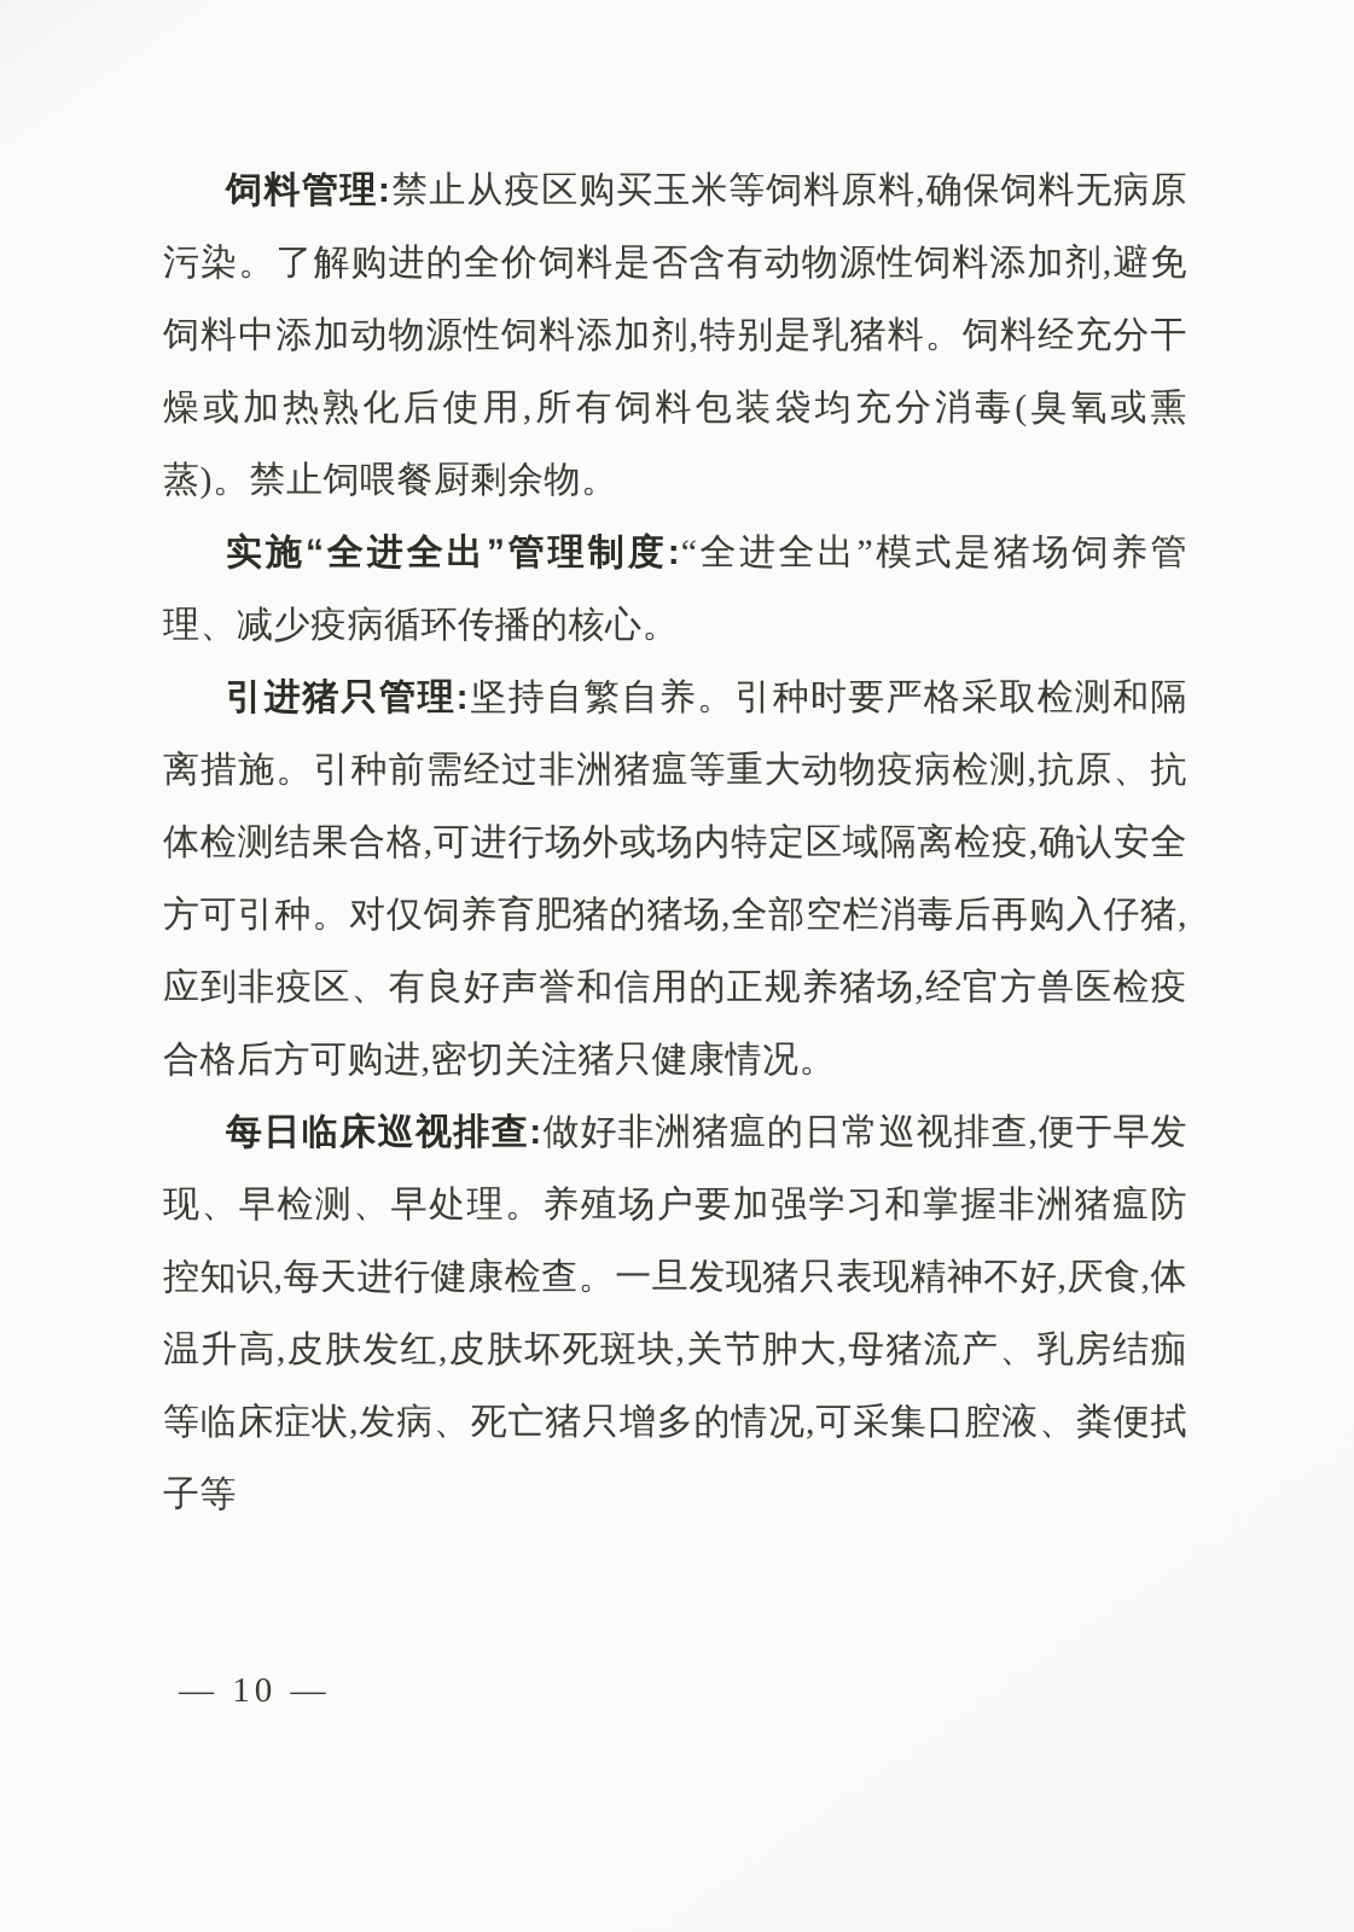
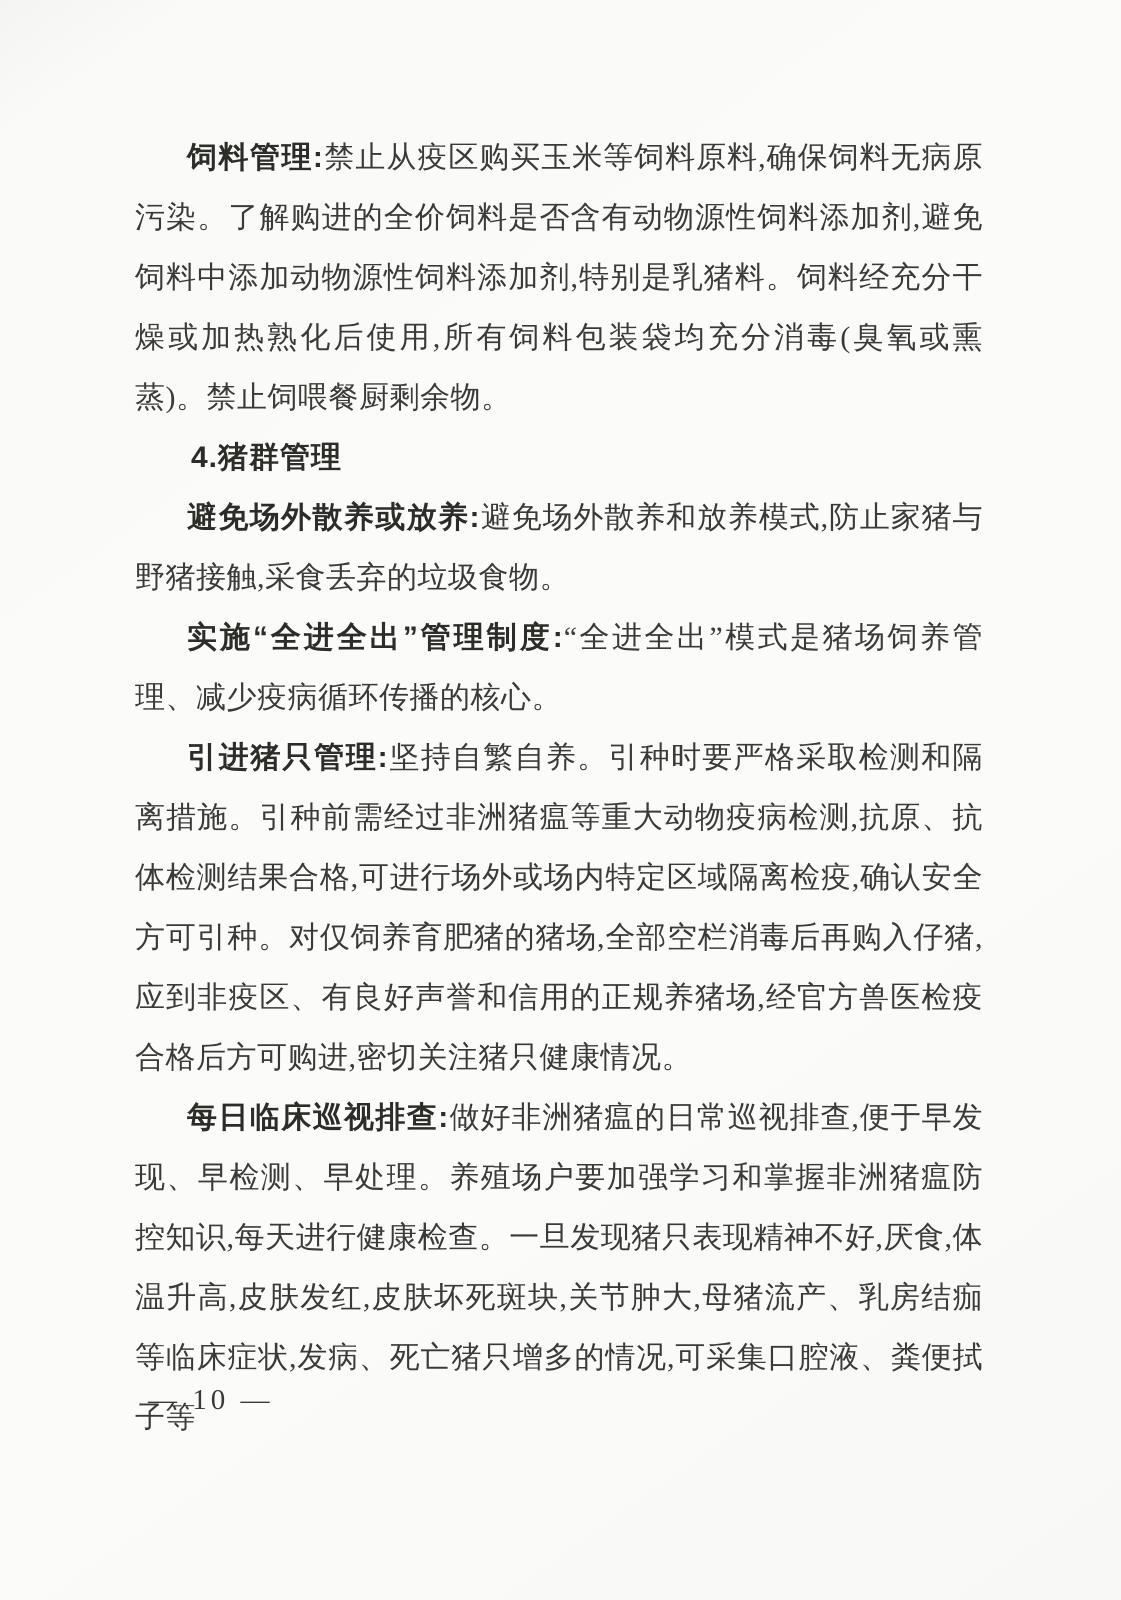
  饲料管理:禁止从疫区购买玉米等饲料原料,确保饲料无病原污染。了解购进的全价饲料是否含有动物源性饲料添加剂,避免饲料中添加动物源性饲料添加剂,特别是乳猪料。饲料经充分干燥或加热熟化后使用,所有饲料包装袋均充分消毒(臭氧或熏蒸)。禁止饲喂餐厨剩余物。
+ 4.猪群管理
+ 避免场外散养或放养:避免场外散养和放养模式,防止家猪与野猪接触,采食丢弃的垃圾食物。
  实施“全进全出”管理制度:“全进全出”模式是猪场饲养管理、减少疫病循环传播的核心。
  引进猪只管理:坚持自繁自养。引种时要严格采取检测和隔离措施。引种前需经过非洲猪瘟等重大动物疫病检测,抗原、抗体检测结果合格,可进行场外或场内特定区域隔离检疫,确认安全方可引种。对仅饲养育肥猪的猪场,全部空栏消毒后再购入仔猪,应到非疫区、有良好声誉和信用的正规养猪场,经官方兽医检疫合格后方可购进,密切关注猪只健康情况。
  每日临床巡视排查:做好非洲猪瘟的日常巡视排查,便于早发现、早检测、早处理。养殖场户要加强学习和掌握非洲猪瘟防控知识,每天进行健康检查。一旦发现猪只表现精神不好,厌食,体温升高,皮肤发红,皮肤坏死斑块,关节肿大,母猪流产、乳房结痂等临床症状,发病、死亡猪只增多的情况,可采集口腔液、粪便拭子等
  — 10 —
